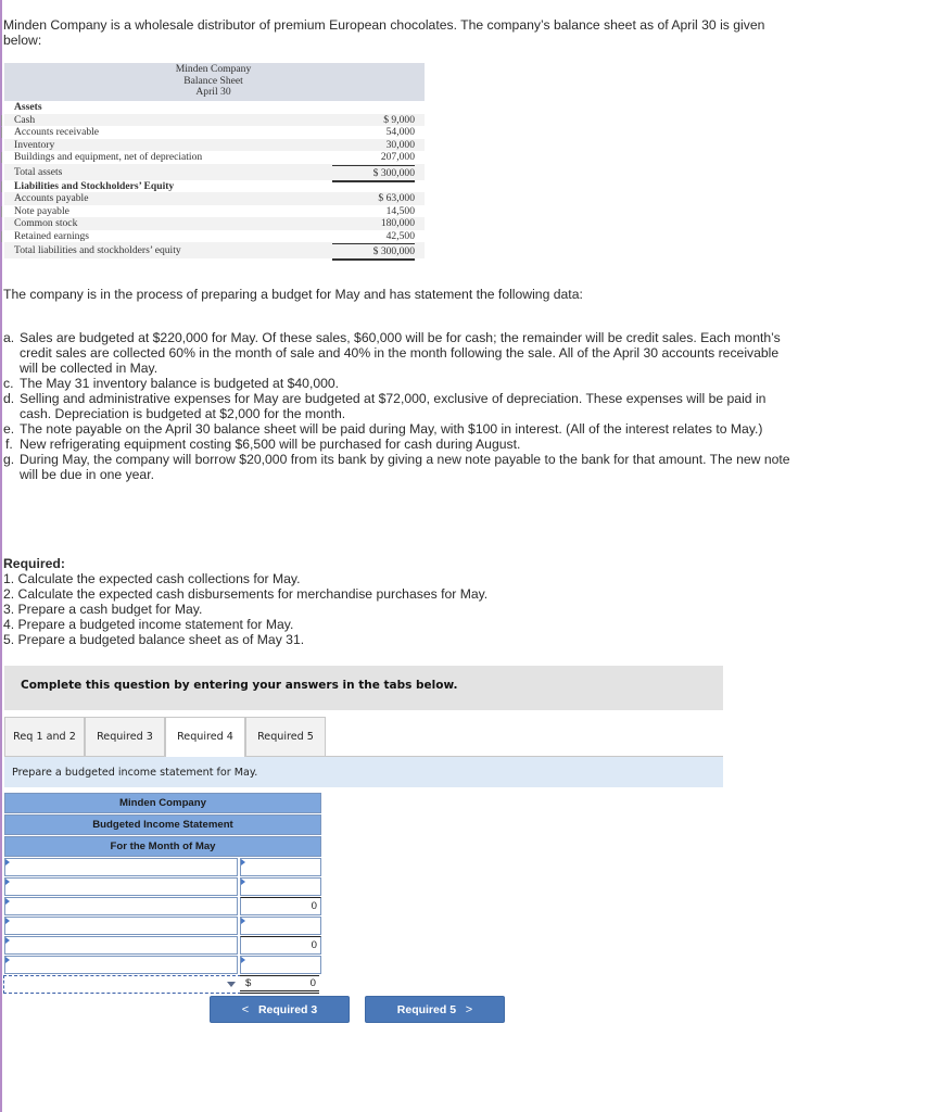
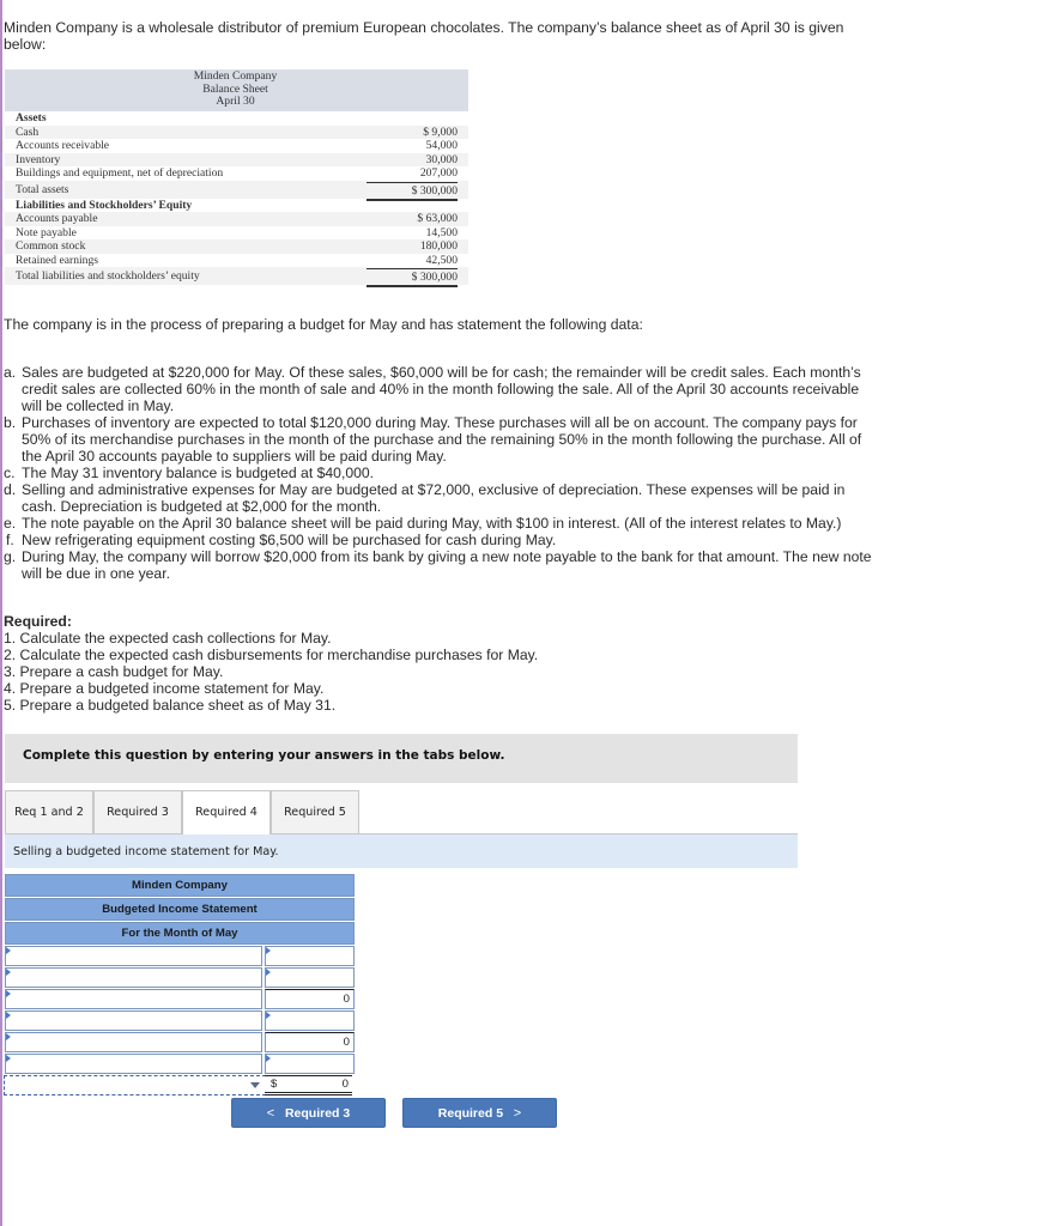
  Minden Company is a wholesale distributor of premium European chocolates. The company’s balance sheet as of April 30 is given below:
  Minden Company
  Balance Sheet
  April 30
  Assets
  Cash
  $ 9,000
  Accounts receivable
  54,000
  Inventory
  30,000
  Buildings and equipment, net of depreciation
  207,000
  Total assets
  $ 300,000
  Liabilities and Stockholders’ Equity
  Accounts payable
  $ 63,000
  Note payable
  14,500
  Common stock
  180,000
  Retained earnings
  42,500
  Total liabilities and stockholders’ equity
  $ 300,000
  The company is in the process of preparing a budget for May and has statement the following data:
  a.
  Sales are budgeted at $220,000 for May. Of these sales, $60,000 will be for cash; the remainder will be credit sales. Each month’s credit sales are collected 60% in the month of sale and 40% in the month following the sale. All of the April 30 accounts receivable will be collected in May.
+ b.
+ Purchases of inventory are expected to total $120,000 during May. These purchases will all be on account. The company pays for 50% of its merchandise purchases in the month of the purchase and the remaining 50% in the month following the purchase. All of the April 30 accounts payable to suppliers will be paid during May.
  c.
  The May 31 inventory balance is budgeted at $40,000.
  d.
  Selling and administrative expenses for May are budgeted at $72,000, exclusive of depreciation. These expenses will be paid in cash. Depreciation is budgeted at $2,000 for the month.
  e.
  The note payable on the April 30 balance sheet will be paid during May, with $100 in interest. (All of the interest relates to May.)
  f.
- New refrigerating equipment costing $6,500 will be purchased for cash during August.
+ New refrigerating equipment costing $6,500 will be purchased for cash during May.
  g.
  During May, the company will borrow $20,000 from its bank by giving a new note payable to the bank for that amount. The new note will be due in one year.
  Required:
  1. Calculate the expected cash collections for May.
  2. Calculate the expected cash disbursements for merchandise purchases for May.
  3. Prepare a cash budget for May.
  4. Prepare a budgeted income statement for May.
  5. Prepare a budgeted balance sheet as of May 31.
  Complete this question by entering your answers in the tabs below.
  Req 1 and 2
  Required 3
  Required 4
  Required 5
- Prepare a budgeted income statement for May.
+ Selling a budgeted income statement for May.
  Minden Company
  Budgeted Income Statement
  For the Month of May
  0
  0
  $
  0
  < Required 3
  Required 5 >
